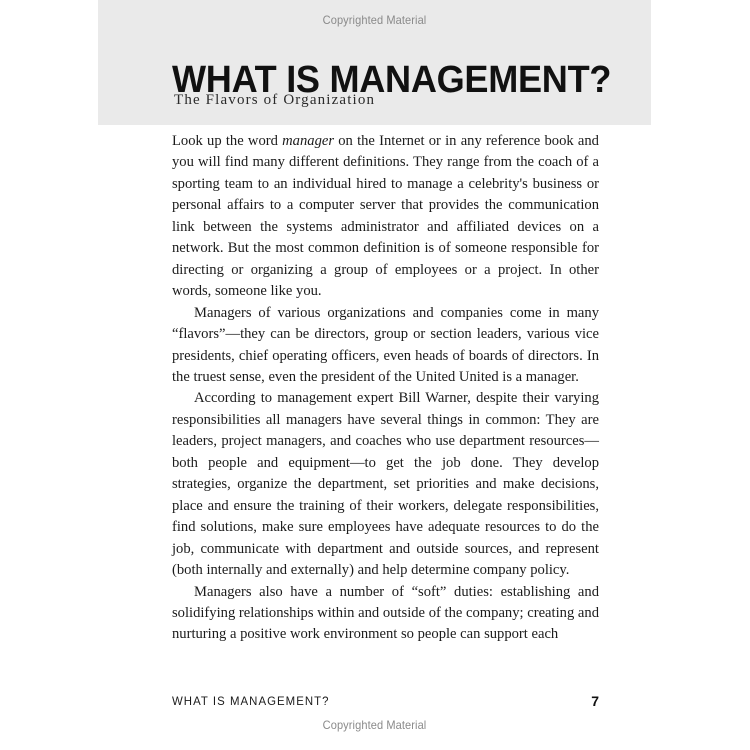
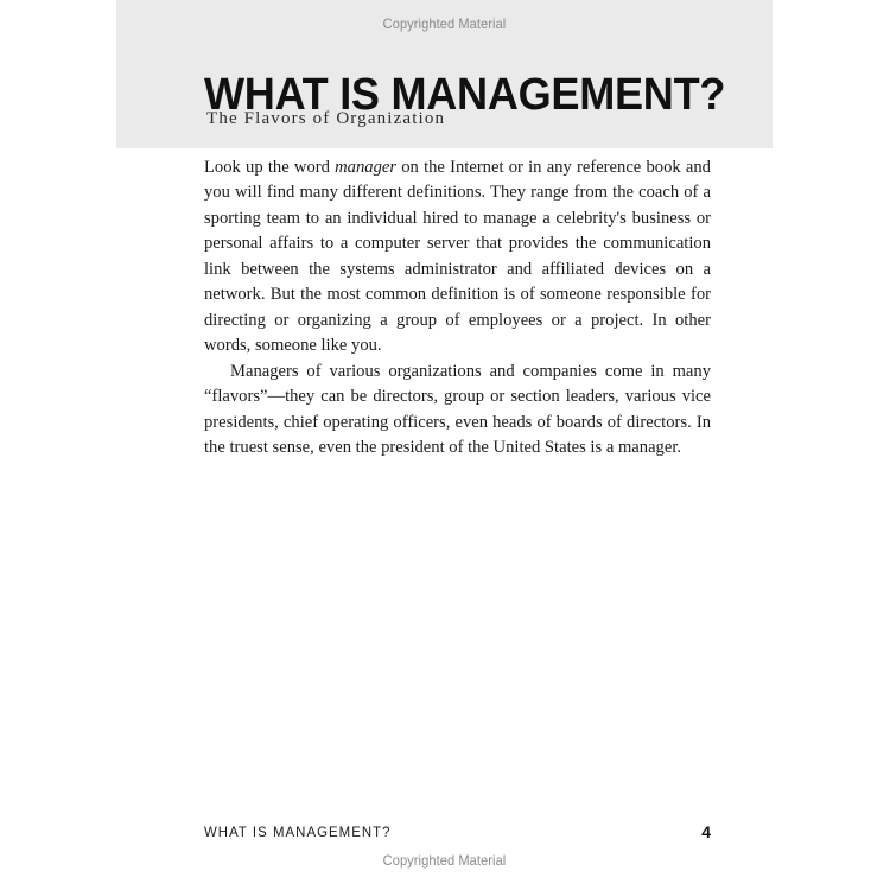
  Copyrighted Material
  WHAT IS MANAGEMENT?
  The Flavors of Organization
  Look up the word manager on the Internet or in any reference book and you will find many different definitions. They range from the coach of a sporting team to an individual hired to manage a celebrity's business or personal affairs to a computer server that provides the communication link between the systems administrator and affiliated devices on a network. But the most common definition is of someone responsible for directing or organizing a group of employees or a project. In other words, someone like you.
- Managers of various organizations and companies come in many “flavors”—they can be directors, group or section leaders, various vice presidents, chief operating officers, even heads of boards of directors. In the truest sense, even the president of the United United is a manager.
+ Managers of various organizations and companies come in many “flavors”—they can be directors, group or section leaders, various vice presidents, chief operating officers, even heads of boards of directors. In the truest sense, even the president of the United States is a manager.
- According to management expert Bill Warner, despite their varying responsibilities all managers have several things in common: They are leaders, project managers, and coaches who use department resources—both people and equipment—to get the job done. They develop strategies, organize the department, set priorities and make decisions, place and ensure the training of their workers, delegate responsibilities, find solutions, make sure employees have adequate resources to do the job, communicate with department and outside sources, and represent (both internally and externally) and help determine company policy.
- Managers also have a number of “soft” duties: establishing and solidifying relationships within and outside of the company; creating and nurturing a positive work environment so people can support each
  WHAT IS MANAGEMENT?
- 7
+ 4
  Copyrighted Material
